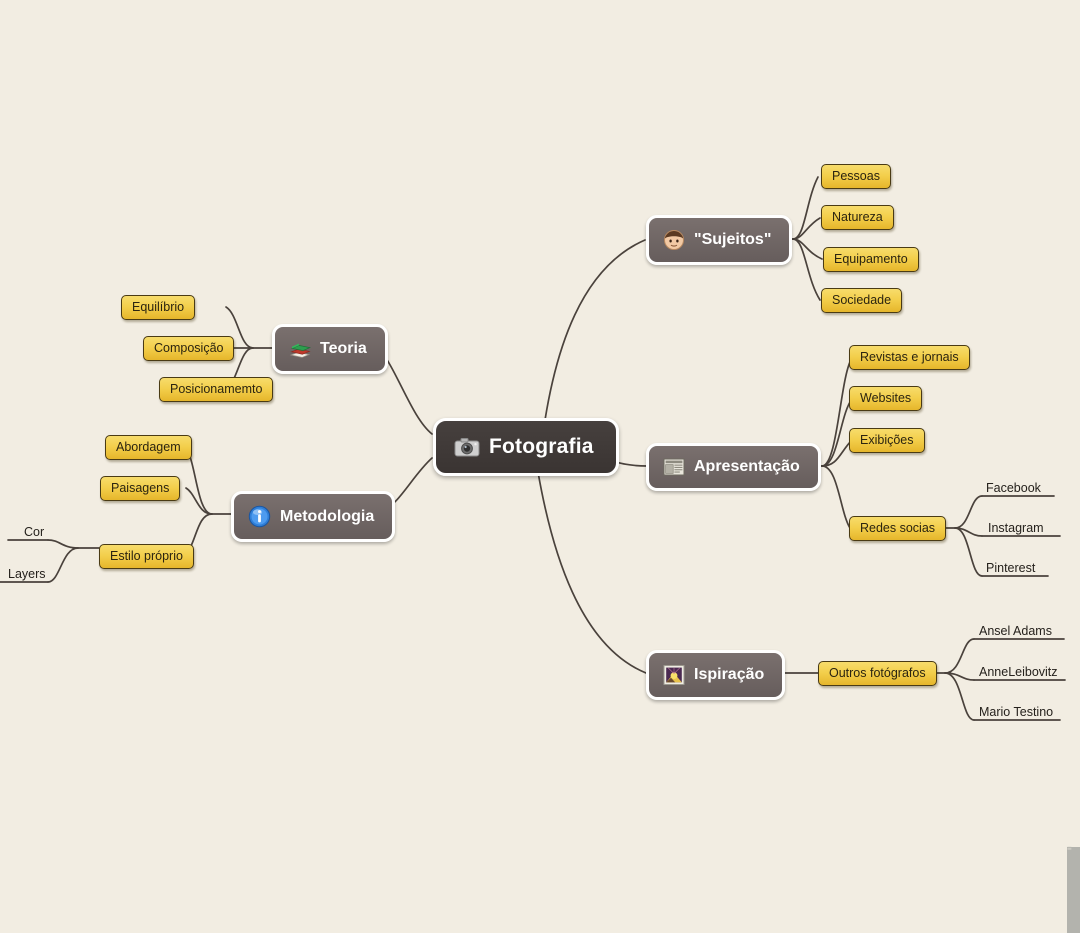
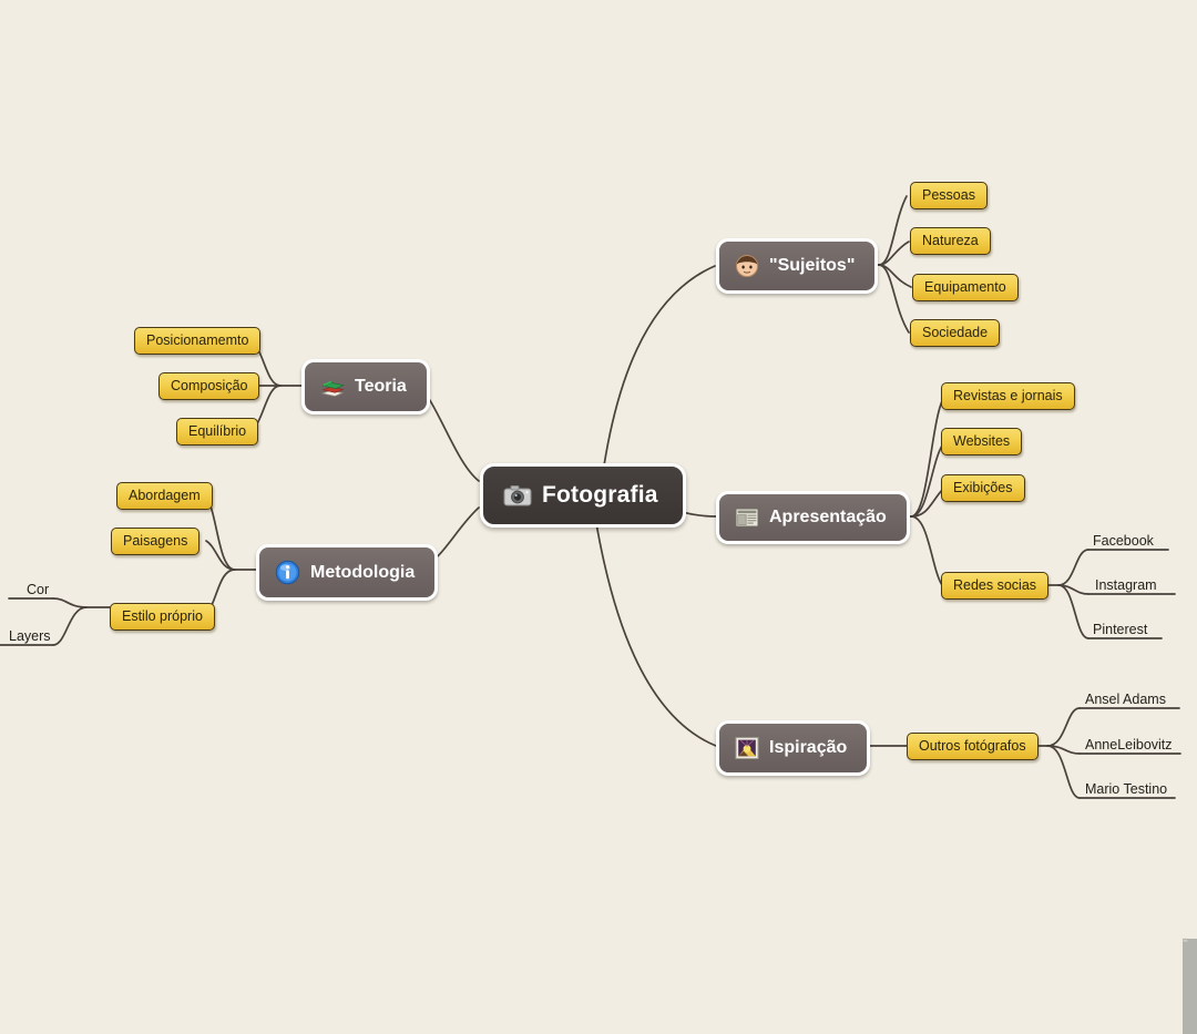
  Fotografia
  "Sujeitos"
  Pessoas
  Natureza
  Equipamento
  Sociedade
  Teoria
- Equilíbrio
+ Posicionamemto
  Composição
- Posicionamemto
+ Equilíbrio
  Metodologia
  Abordagem
  Paisagens
  Estilo próprio
  Cor
  Layers
  Apresentação
  Revistas e jornais
  Websites
  Exibições
  Redes socias
  Facebook
  Instagram
  Pinterest
  Ispiração
  Outros fotógrafos
  Ansel Adams
  AnneLeibovitz
  Mario Testino
  ≡
